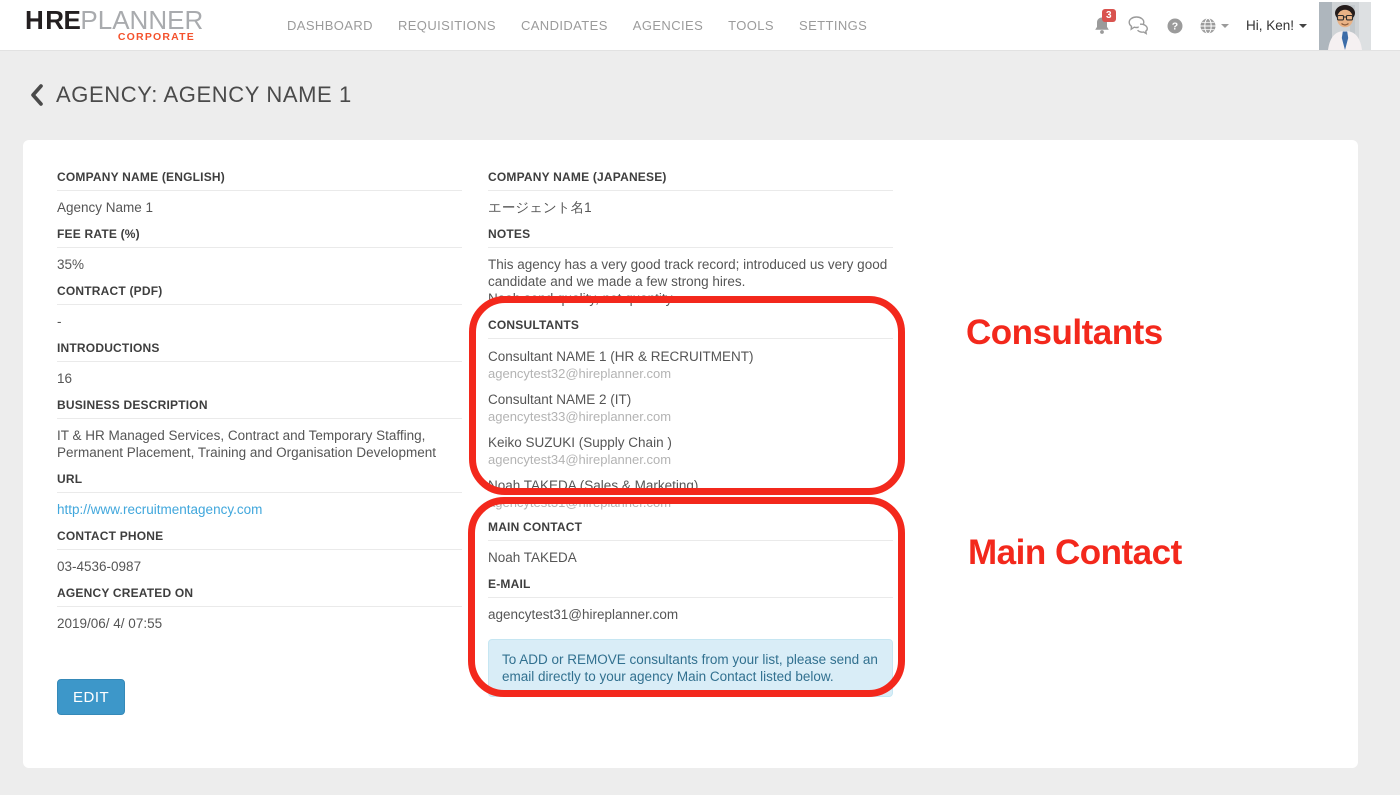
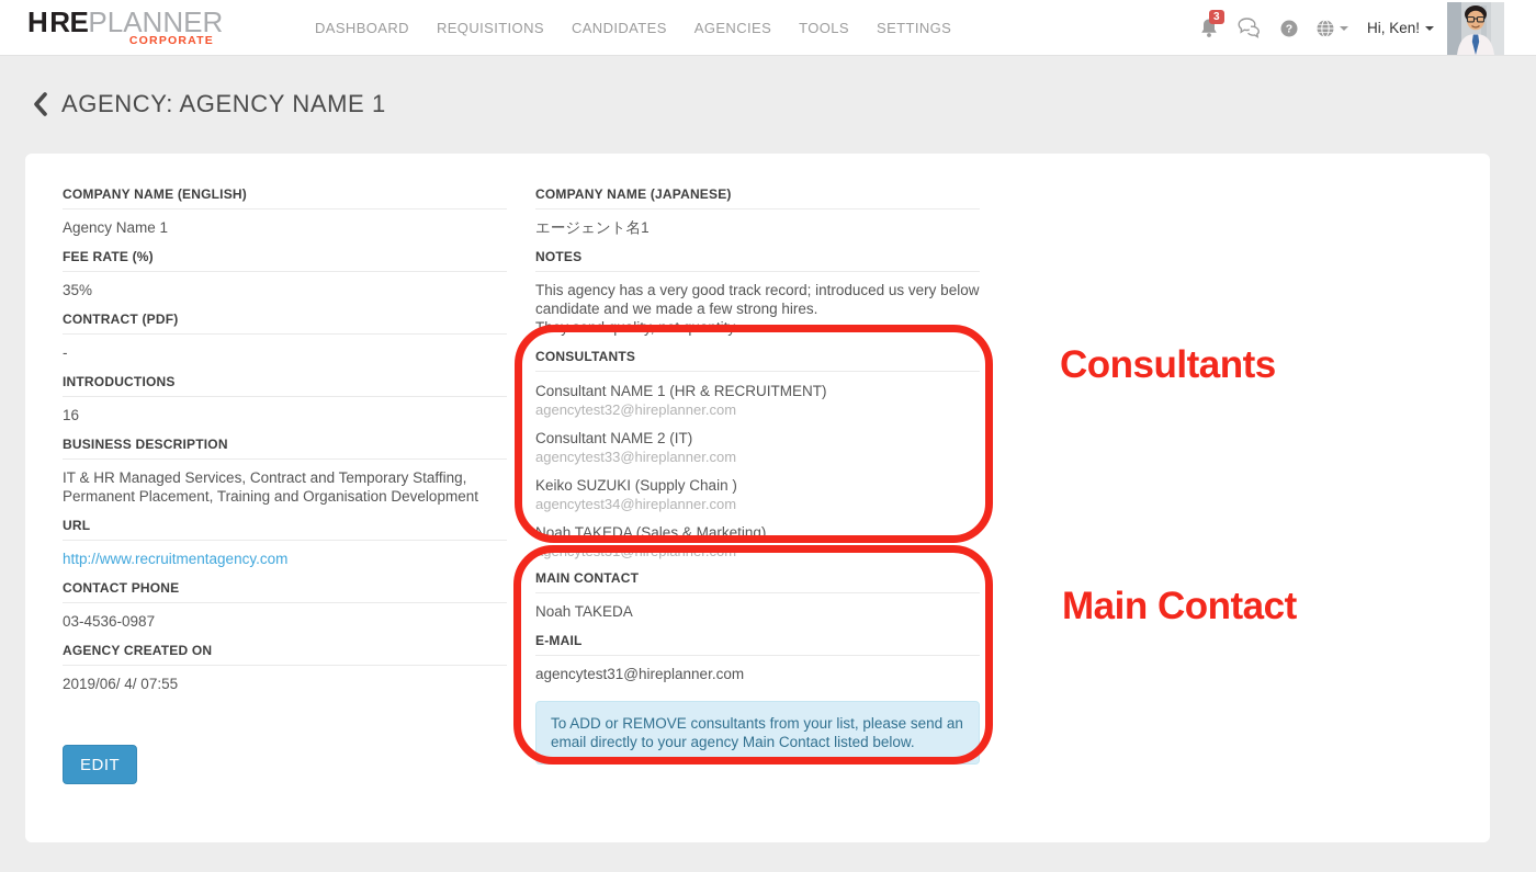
  H
  RE
  PLANNER
  CORPORATE
  DASHBOARD
  REQUISITIONS
  CANDIDATES
  AGENCIES
  TOOLS
  SETTINGS
  3
  ?
  Hi, Ken!
  AGENCY: AGENCY NAME 1
  COMPANY NAME (ENGLISH)
  Agency Name 1
  FEE RATE (%)
  35%
  CONTRACT (PDF)
  -
  INTRODUCTIONS
  16
  BUSINESS DESCRIPTION
  IT & HR Managed Services, Contract and Temporary Staffing, Permanent Placement, Training and Organisation Development
  URL
  http://www.recruitmentagency.com
  CONTACT PHONE
  03-4536-0987
  AGENCY CREATED ON
  2019/06/ 4/ 07:55
  COMPANY NAME (JAPANESE)
  エージェント名1
  NOTES
- This agency has a very good track record; introduced us very good candidate and we made a few strong hires.
+ This agency has a very good track record; introduced us very below candidate and we made a few strong hires.
- Noah send quality, not quantity
+ They send quality, not quantity
  CONSULTANTS
  Consultant NAME 1 (HR & RECRUITMENT)
  agencytest32@hireplanner.com
  Consultant NAME 2 (IT)
  agencytest33@hireplanner.com
  Keiko SUZUKI (Supply Chain )
  agencytest34@hireplanner.com
  Noah TAKEDA (Sales & Marketing)
  agencytest31@hireplanner.com
  MAIN CONTACT
  Noah TAKEDA
  E-MAIL
  agencytest31@hireplanner.com
  To ADD or REMOVE consultants from your list, please send an email directly to your agency Main Contact listed below.
  EDIT
  Consultants
  Main Contact
